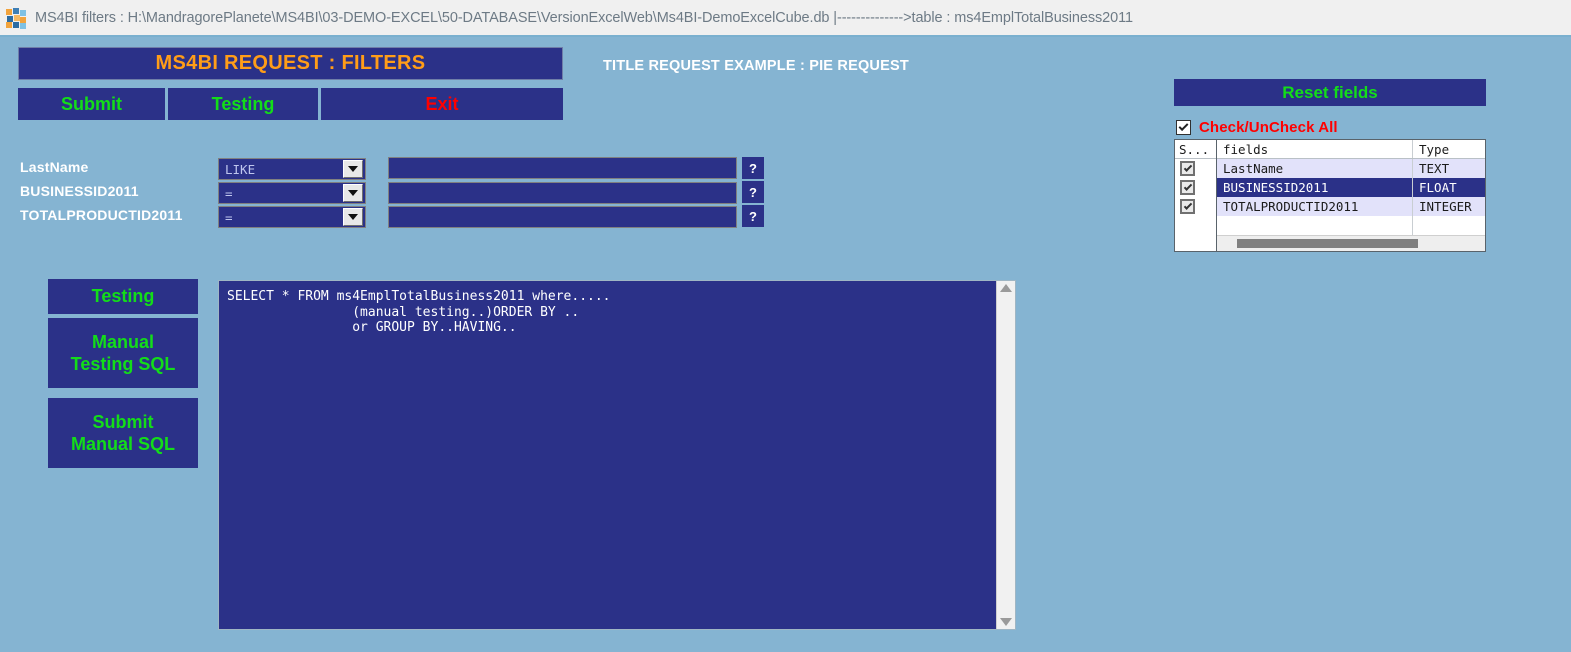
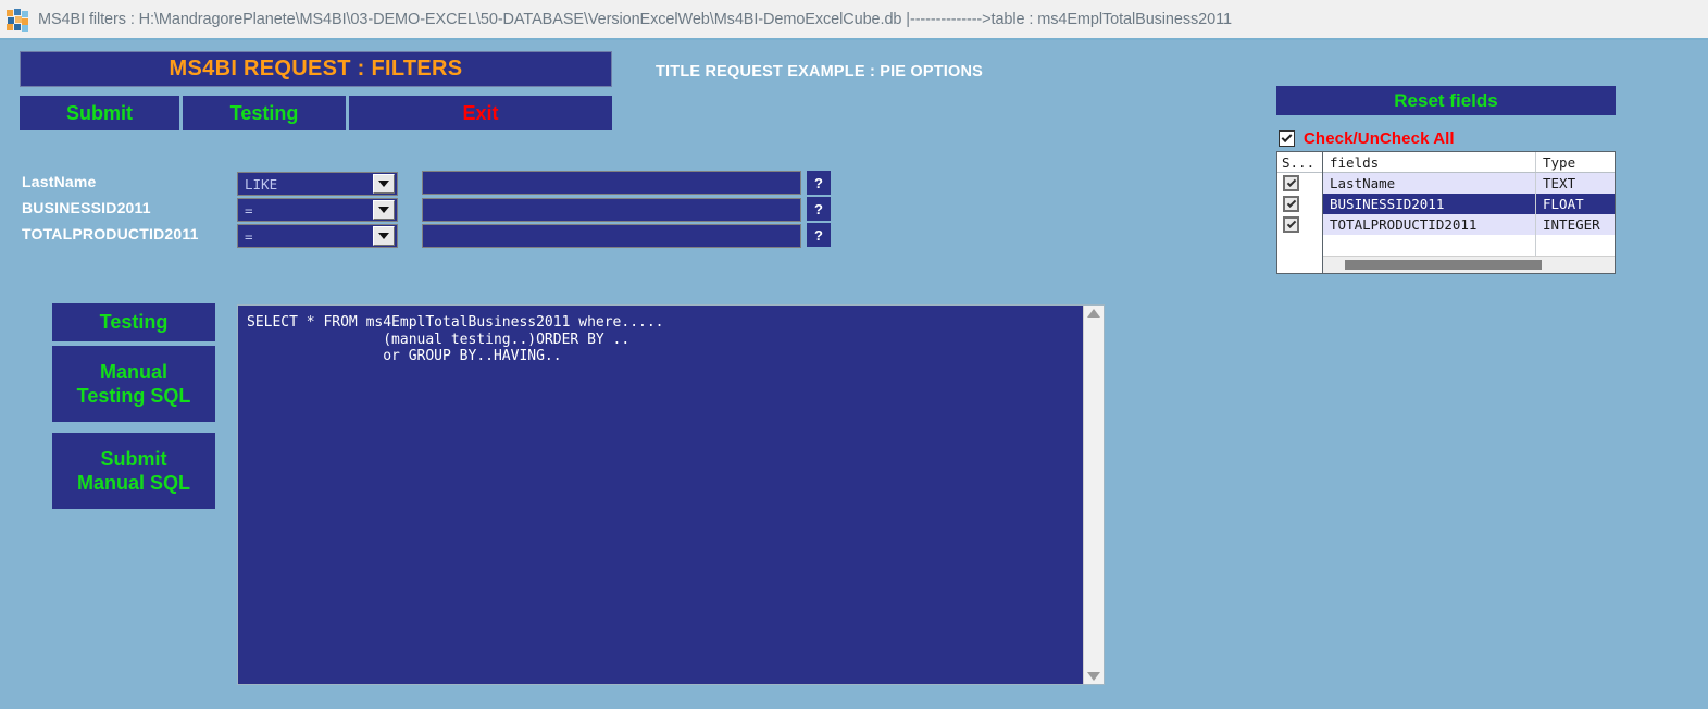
  MS4BI filters : H:\MandragorePlanete\MS4BI\03-DEMO-EXCEL\50-DATABASE\VersionExcelWeb\Ms4BI-DemoExcelCube.db |-------------->table : ms4EmplTotalBusiness2011
  MS4BI REQUEST : FILTERS
  Submit
  Testing
  Exit
- TITLE REQUEST EXAMPLE : PIE REQUEST
+ TITLE REQUEST EXAMPLE : PIE OPTIONS
  LastName
  BUSINESSID2011
  TOTALPRODUCTID2011
  LIKE
  =
  =
  ?
  ?
  ?
  Testing
  Manual
  Testing SQL
  Submit
  Manual SQL
  SELECT * FROM ms4EmplTotalBusiness2011 where.....
  (manual testing..)ORDER BY ..
  or GROUP BY..HAVING..
  Reset fields
  Check/UnCheck All
  S...
  fields
  Type
  LastName
  TEXT
  BUSINESSID2011
  FLOAT
  TOTALPRODUCTID2011
  INTEGER
